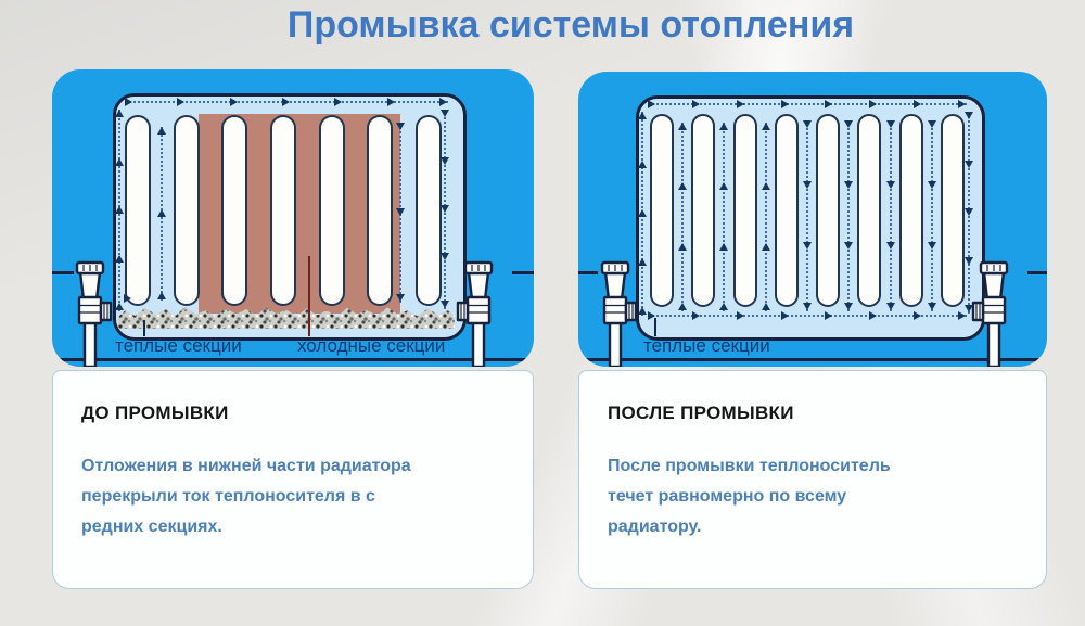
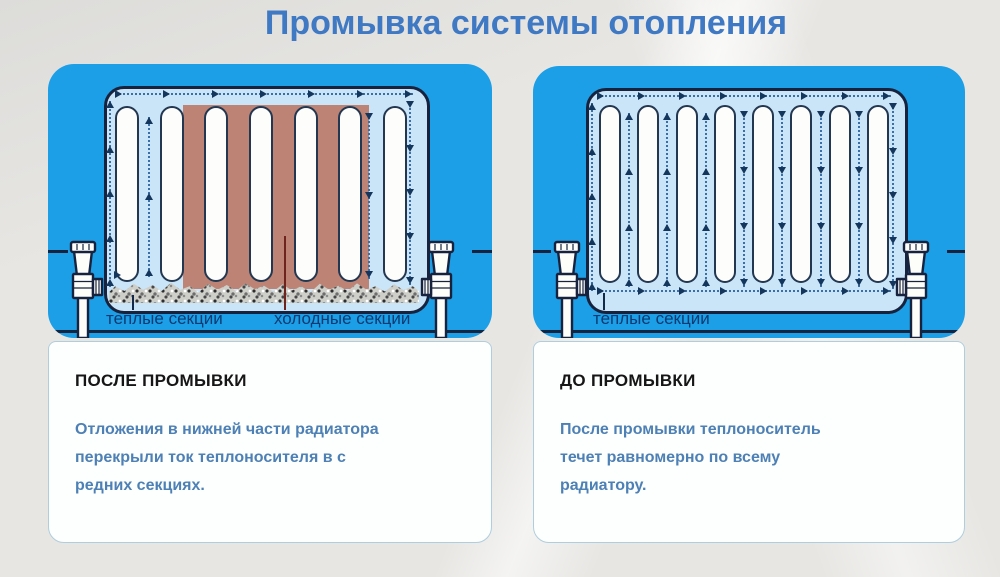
  Промывка системы отопления
  теплые секции
  холодные секции
- ДО ПРОМЫВКИ
+ ПОСЛЕ ПРОМЫВКИ
  Отложения в нижней части радиатора
  перекрыли ток теплоносителя в с
  редних секциях.
  теплые секции
- ПОСЛЕ ПРОМЫВКИ
+ ДО ПРОМЫВКИ
  После промывки теплоноситель
  течет равномерно по всему
  радиатору.
